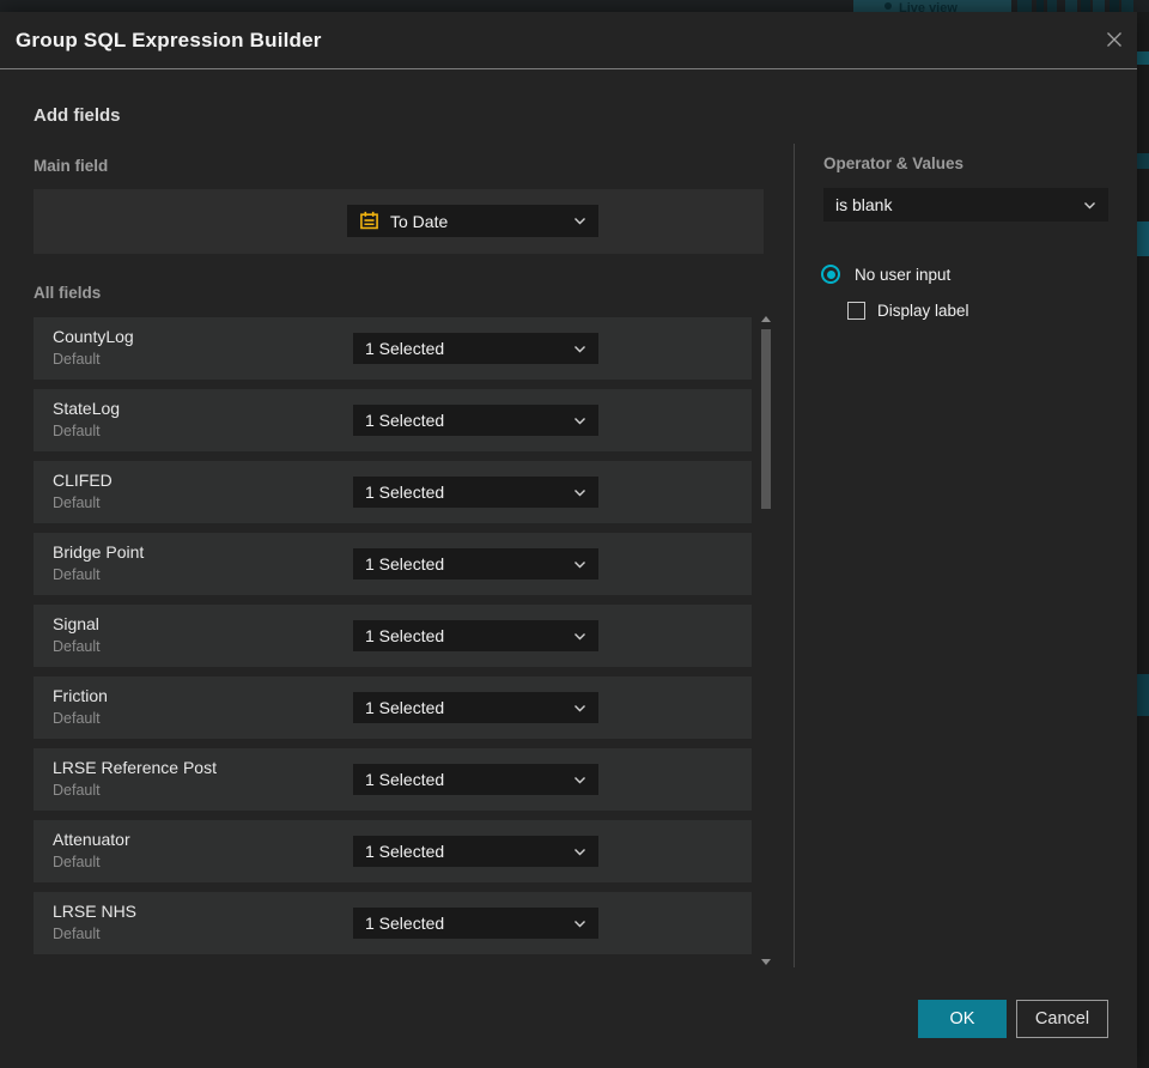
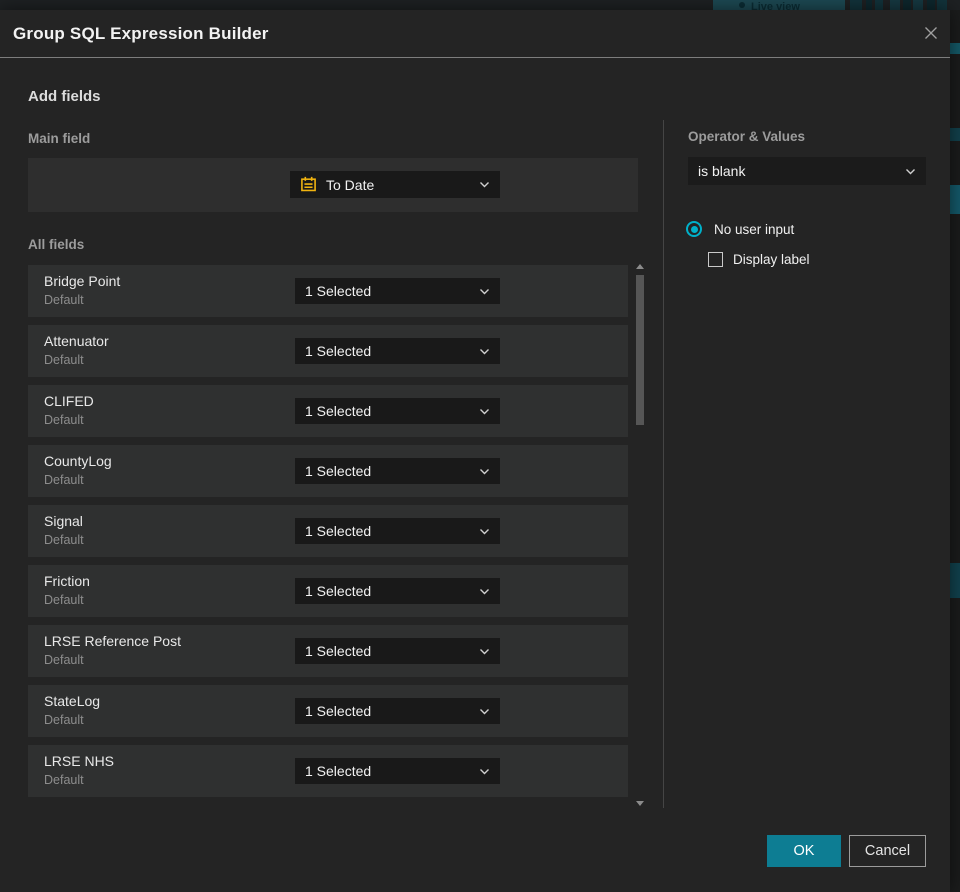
  Live view
  Group SQL Expression Builder
  Add fields
  Main field
  To Date
  All fields
- CountyLog
+ Bridge Point
  Default
  1 Selected
- StateLog
+ Attenuator
  Default
  1 Selected
  CLIFED
  Default
  1 Selected
- Bridge Point
+ CountyLog
  Default
  1 Selected
  Signal
  Default
  1 Selected
  Friction
  Default
  1 Selected
  LRSE Reference Post
  Default
  1 Selected
- Attenuator
+ StateLog
  Default
  1 Selected
  LRSE NHS
  Default
  1 Selected
  Operator & Values
  is blank
  No user input
  Display label
  OK
  Cancel
